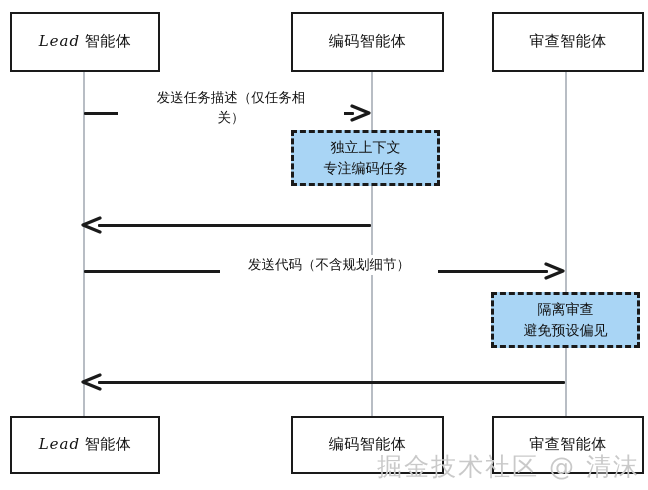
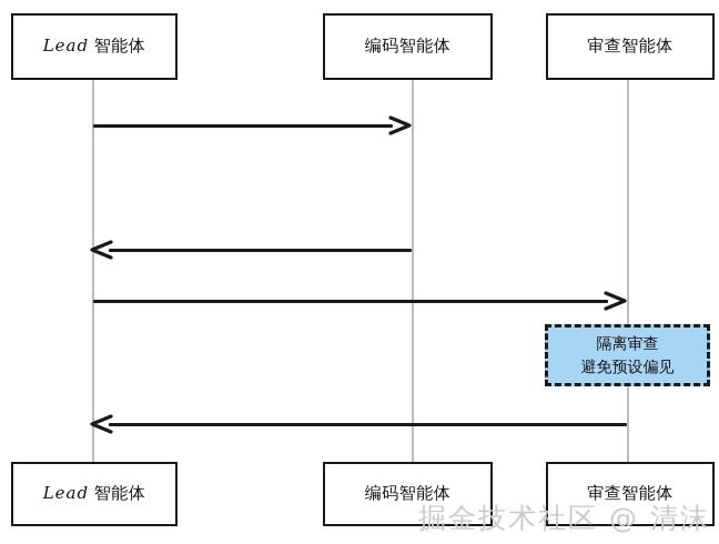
  Lead 智能体
  编码智能体
  审查智能体
- 发送任务描述（仅任务相
- 关）
- 发送代码（不含规划细节）
- 独立上下文
- 专注编码任务
  隔离审查
  避免预设偏见
  Lead 智能体
  编码智能体
  审查智能体
  掘金技术社区 @ 清沫
